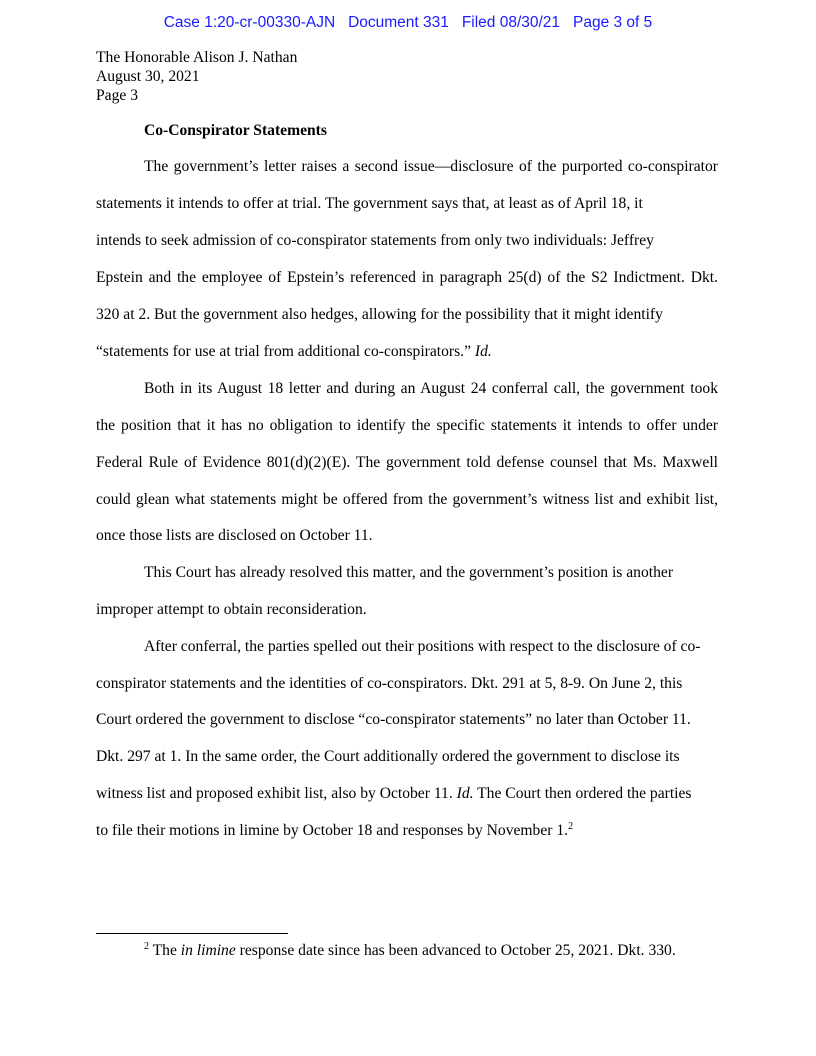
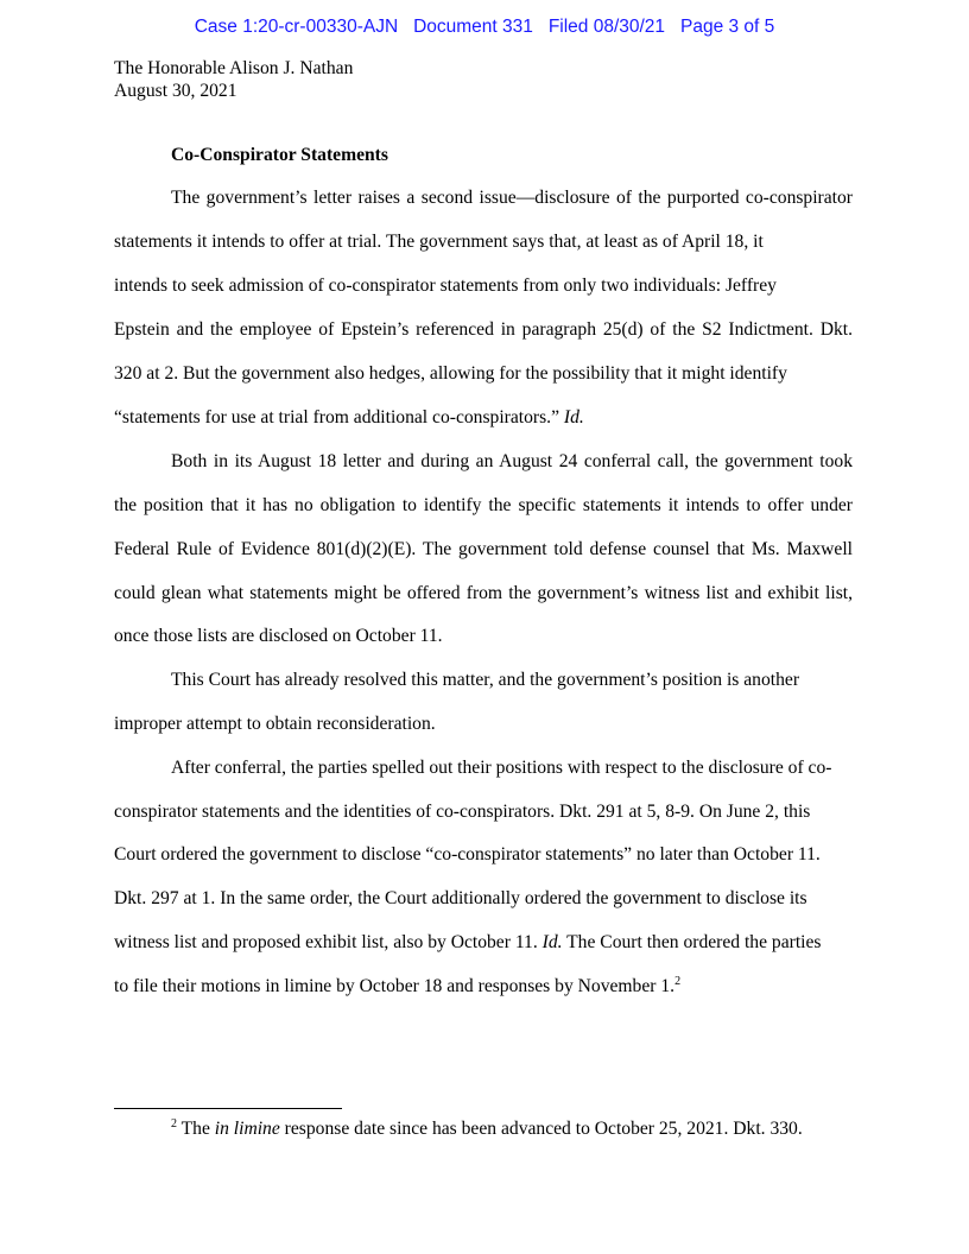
  Case 1:20-cr-00330-AJN Document 331 Filed 08/30/21 Page 3 of 5
  The Honorable Alison J. Nathan
  August 30, 2021
- Page 3
  Co-Conspirator Statements
  The government’s letter raises a second issue—disclosure of the purported co-conspirator
  statements it intends to offer at trial. The government says that, at least as of April 18, it
  intends to seek admission of co-conspirator statements from only two individuals: Jeffrey
  Epstein and the employee of Epstein’s referenced in paragraph 25(d) of the S2 Indictment. Dkt.
  320 at 2. But the government also hedges, allowing for the possibility that it might identify
  “statements for use at trial from additional co-conspirators.” Id.
  Both in its August 18 letter and during an August 24 conferral call, the government took
  the position that it has no obligation to identify the specific statements it intends to offer under
  Federal Rule of Evidence 801(d)(2)(E). The government told defense counsel that Ms. Maxwell
  could glean what statements might be offered from the government’s witness list and exhibit list,
  once those lists are disclosed on October 11.
  This Court has already resolved this matter, and the government’s position is another
  improper attempt to obtain reconsideration.
  After conferral, the parties spelled out their positions with respect to the disclosure of co-
  conspirator statements and the identities of co-conspirators. Dkt. 291 at 5, 8-9. On June 2, this
  Court ordered the government to disclose “co-conspirator statements” no later than October 11.
  Dkt. 297 at 1. In the same order, the Court additionally ordered the government to disclose its
  witness list and proposed exhibit list, also by October 11. Id. The Court then ordered the parties
  to file their motions in limine by October 18 and responses by November 1.2
  2 The in limine response date since has been advanced to October 25, 2021. Dkt. 330.
